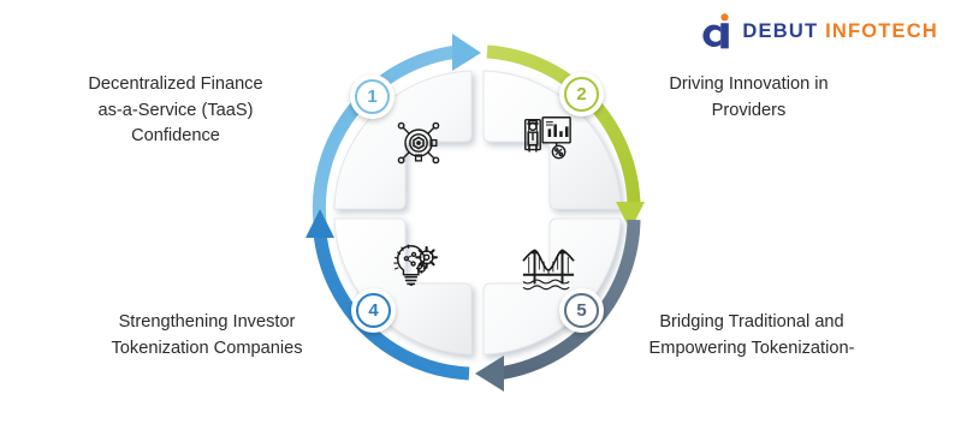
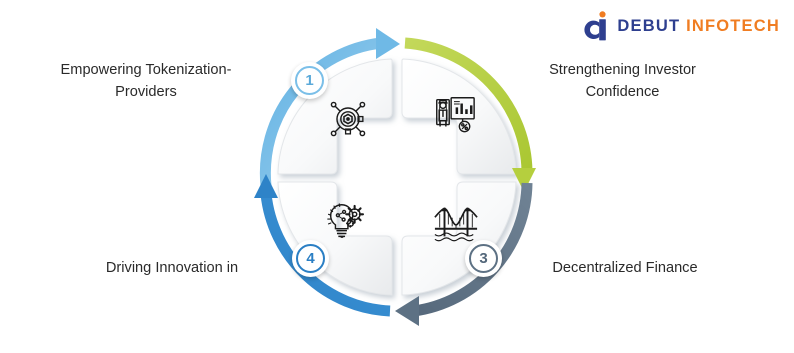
  DEBUT INFOTECH
- Decentralized Finance
+ Empowering Tokenization-
- as-a-Service (TaaS)
- Confidence
+ Providers
- Driving Innovation in
+ Strengthening Investor
- Providers
+ Confidence
- Bridging Traditional and
- Empowering Tokenization-
+ Decentralized Finance
- Strengthening Investor
+ Driving Innovation in
- Tokenization Companies
  1
- 2
- 5
+ 3
  4
